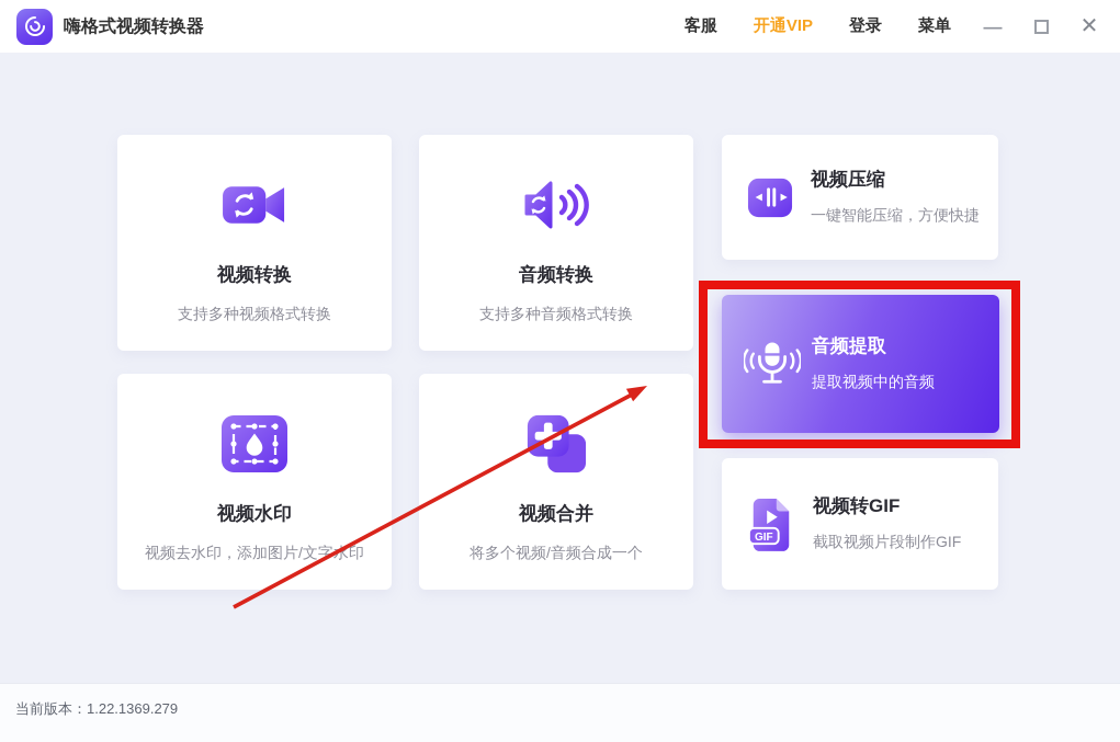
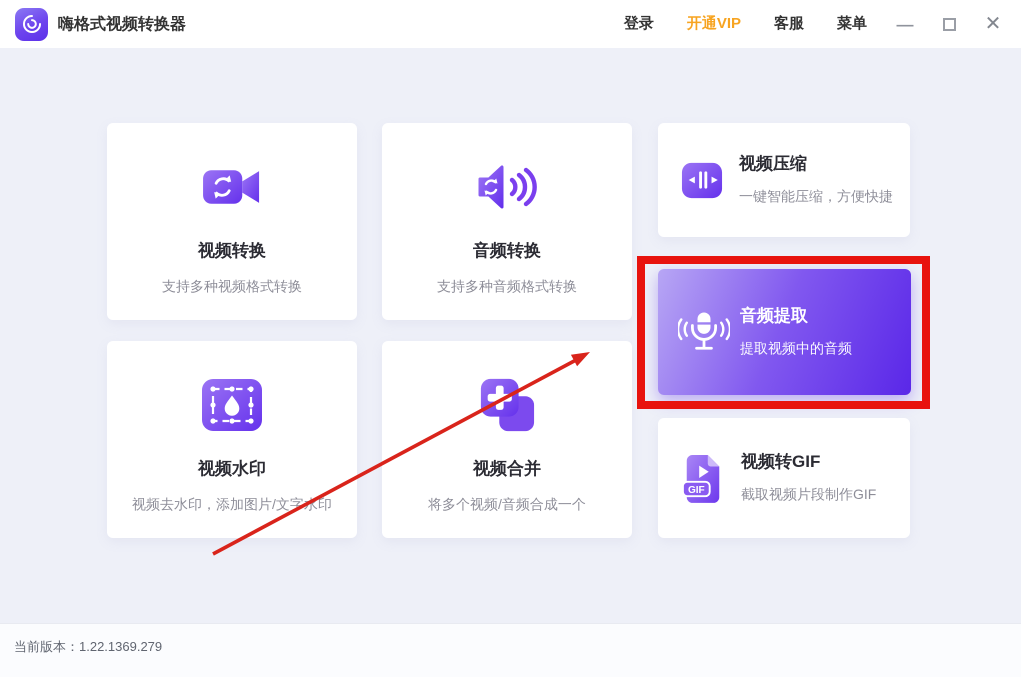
  嗨格式视频转换器
- 客服
+ 登录
  开通VIP
- 登录
+ 客服
  菜单
  —
  ✕
  视频转换
  支持多种视频格式转换
  音频转换
  支持多种音频格式转换
  视频压缩
  一键智能压缩，方便快捷
  音频提取
  提取视频中的音频
  视频水印
  视频去水印，添加图片/文字水印
  视频合并
  将多个视频/音频合成一个
  GIF
  视频转GIF
  截取视频片段制作GIF
  当前版本：1.22.1369.279
